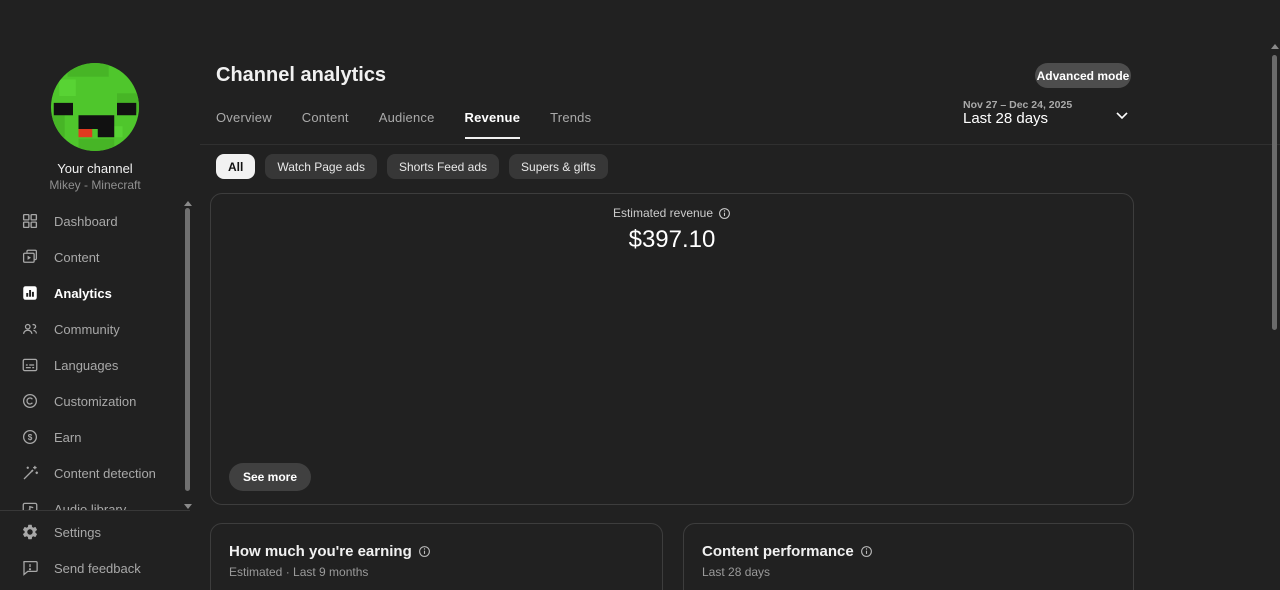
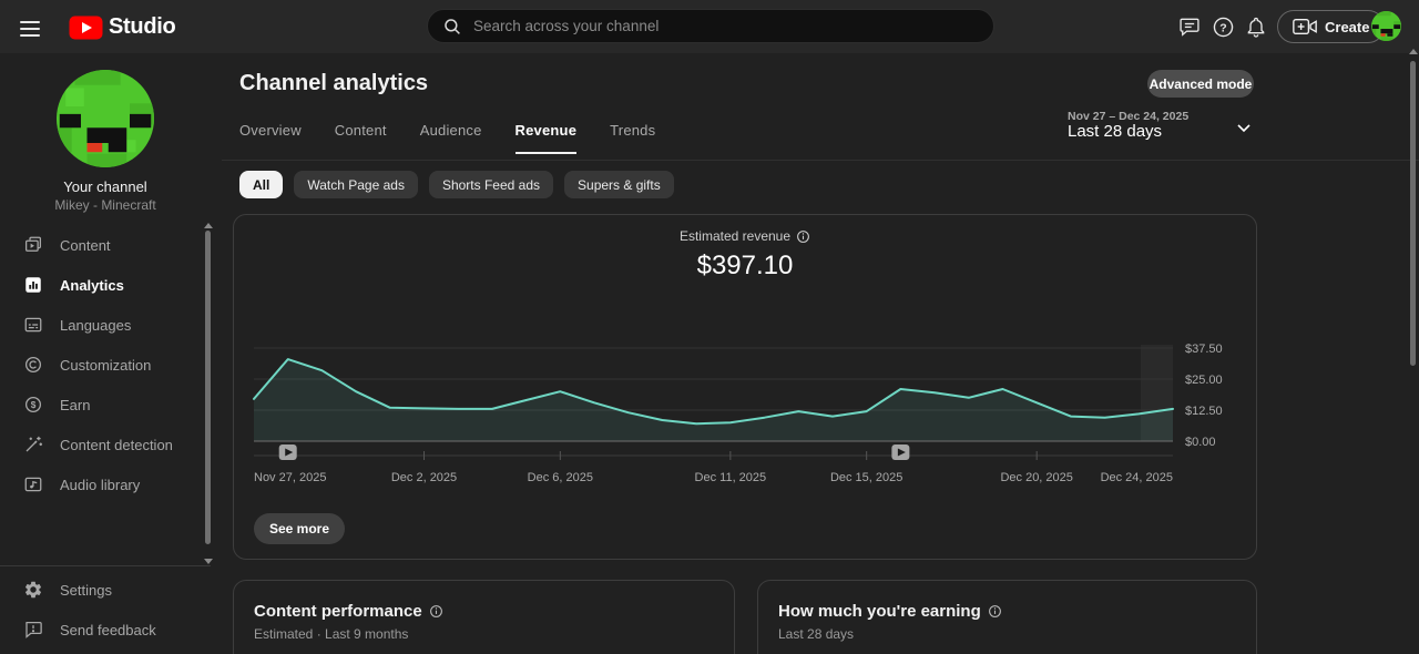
+ Studio
+ Search across your channel
+ ?
+ Create
  Your channel
  Mikey - Minecraft
- Dashboard
  Content
  Analytics
- Community
  Languages
  Customization
  $
  Earn
  Content detection
  Audio library
  Settings
  Send feedback
  Channel analytics
  Advanced mode
  Nov 27 – Dec 24, 2025
  Last 28 days
  Overview
  Content
  Audience
  Revenue
  Trends
  All
  Watch Page ads
  Shorts Feed ads
  Supers & gifts
  Estimated revenue
  $397.10
+ $0.00
+ $12.50
+ $25.00
+ $37.50
+ Nov 27, 2025
+ Dec 2, 2025
+ Dec 6, 2025
+ Dec 11, 2025
+ Dec 15, 2025
+ Dec 20, 2025
+ Dec 24, 2025
  See more
- How much you're earning
+ Content performance
  Estimated · Last 9 months
- Content performance
+ How much you're earning
  Last 28 days
